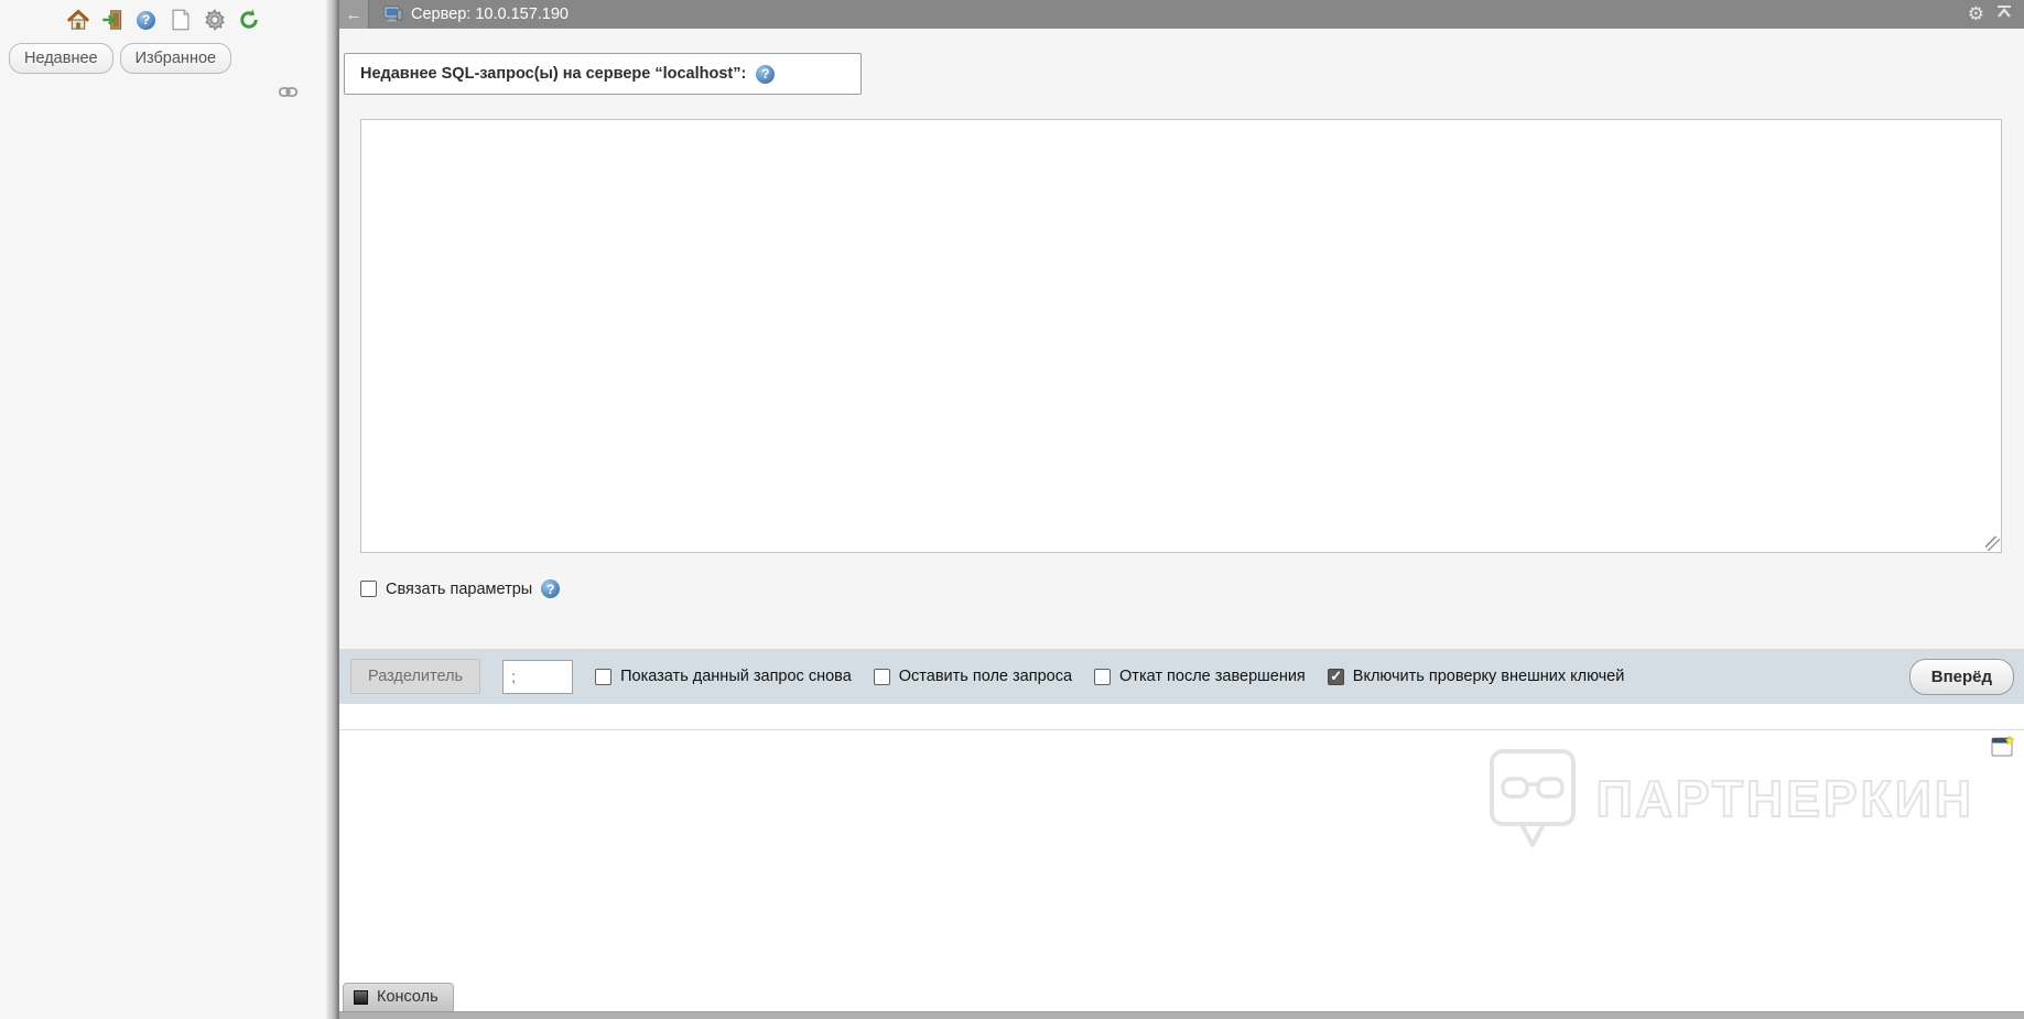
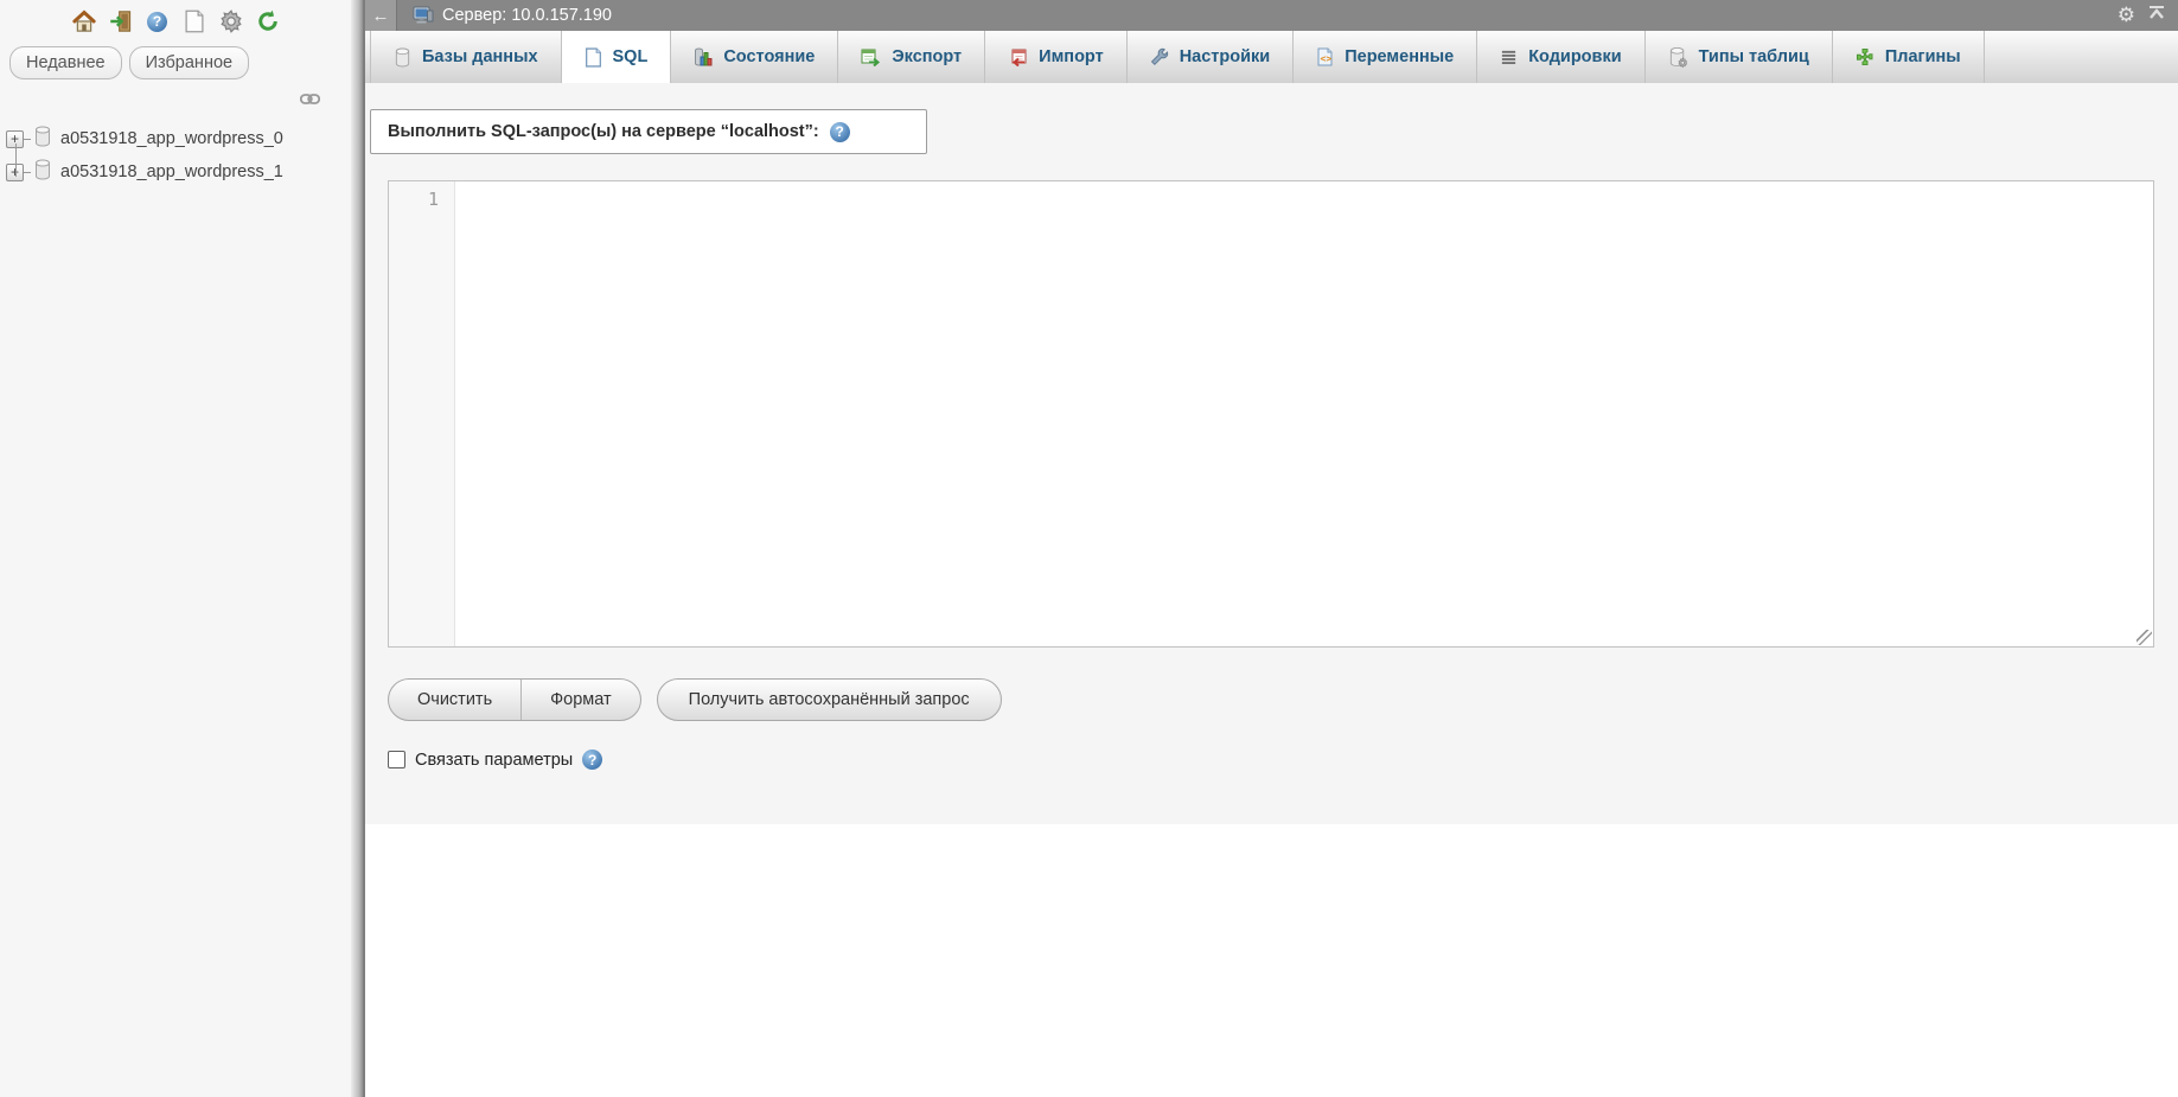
  ?
  Недавнее
  Избранное
+ +
+ a0531918_app_wordpress_0
+ a0531918_app_wordpress_1
  ←
  Сервер: 10.0.157.190
  ⚙
+ Базы данных
+ SQL
+ Состояние
+ Экспорт
+ Импорт
+ Настройки
+ <>
+ Переменные
+ Кодировки
+ Типы таблиц
+ Плагины
- Недавнее SQL-запрос(ы) на сервере “localhost”:
+ Выполнить SQL-запрос(ы) на сервере “localhost”:
  ?
+ 1
+ Очистить
+ Формат
+ Получить автосохранённый запрос
  Связать параметры
  ?
- Разделитель
- ;
- Показать данный запрос снова
- Оставить поле запроса
- Откат после завершения
- Включить проверку внешних ключей
- Вперёд
- ПАРТНЕРКИН
- Консоль
